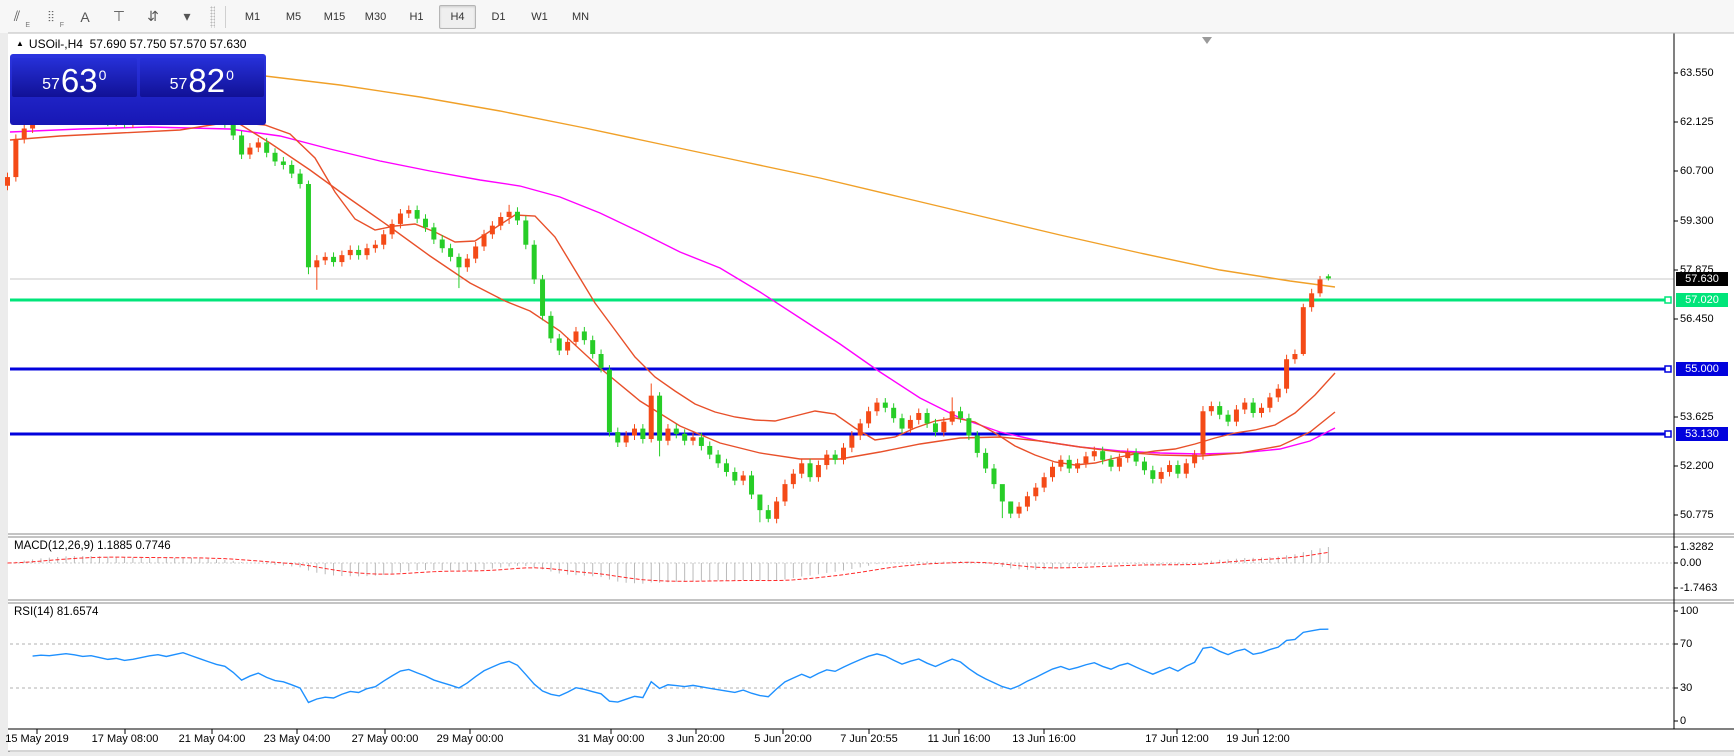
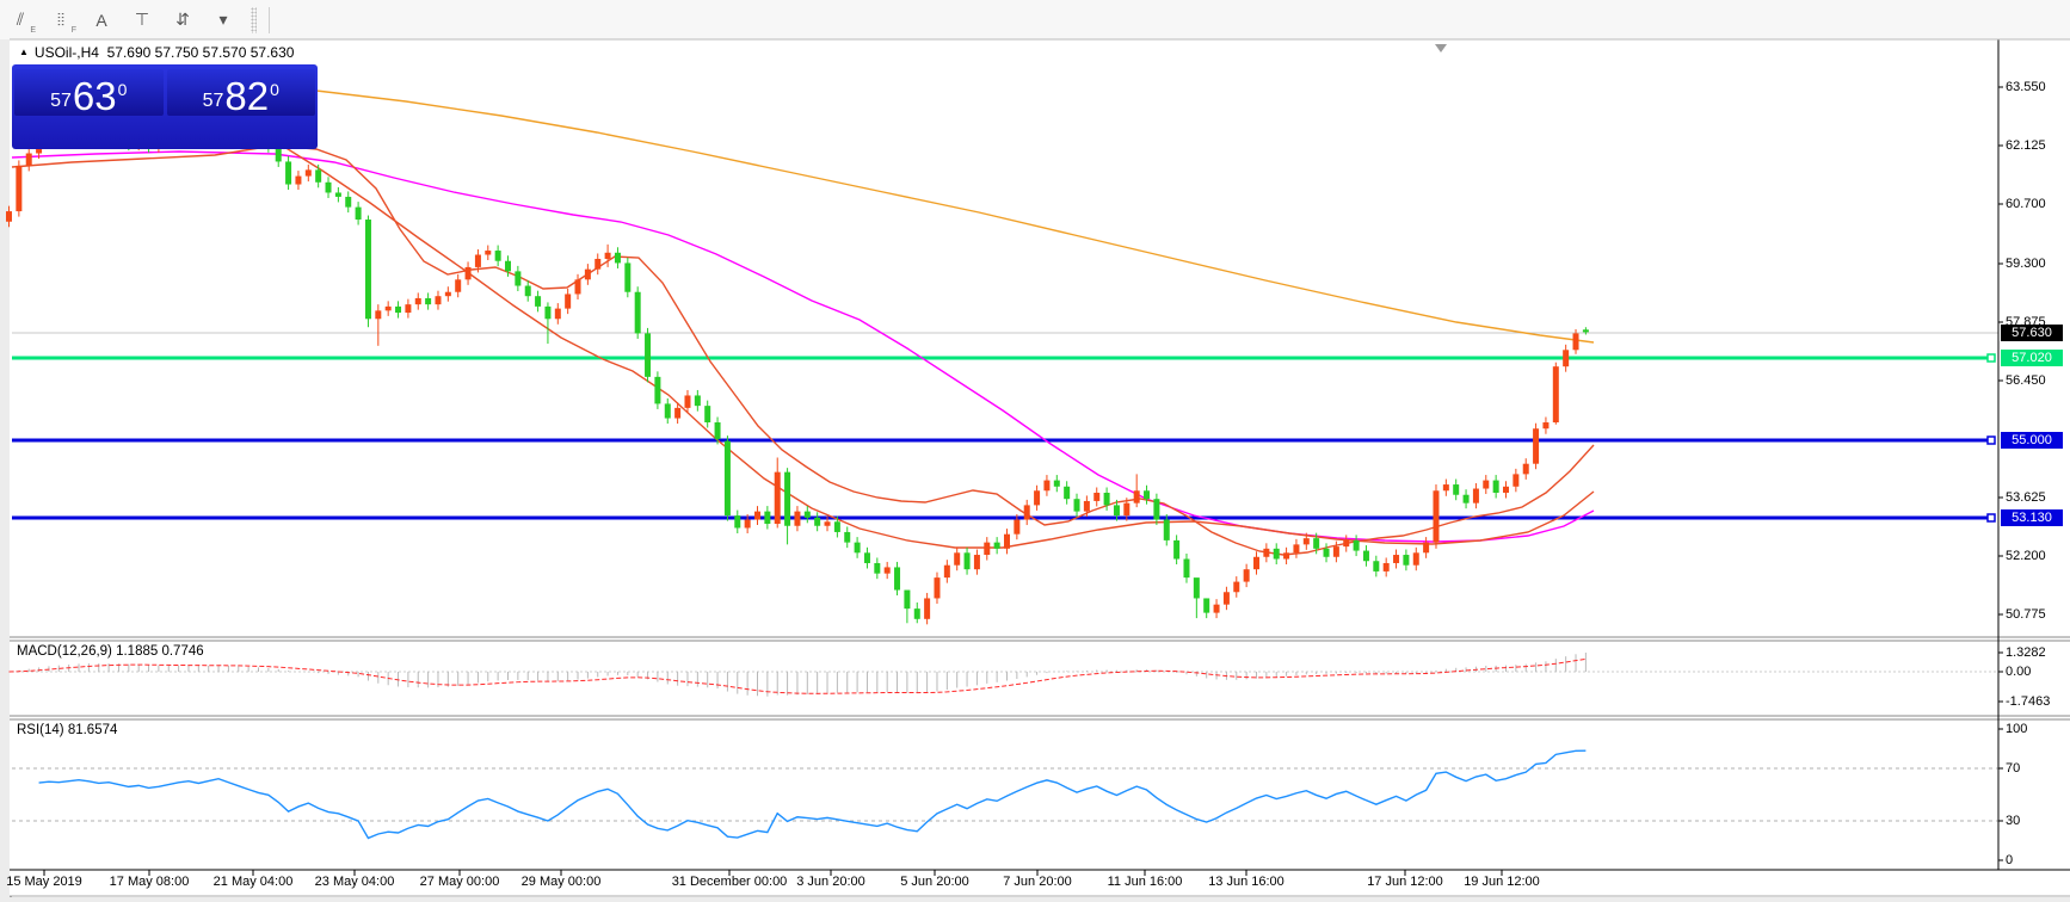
  ⫽
  ⦙⦙
  A
  ⊤
  ⇵
  ▾
- M1
- M5
- M15
- M30
- H1
- H4
- D1
- W1
- MN
  ▲ USOil-,H4 57.690 57.750 57.570 57.630
  57
  63
  0
  57
  82
  0
  MACD(12,26,9) 1.1885 0.7746
  RSI(14) 81.6574
  63.550
  62.125
  60.700
  59.300
  57.875
  56.450
  53.625
  52.200
  50.775
  57.630
  57.020
  55.000
  53.130
  1.3282
  0.00
  -1.7463
  100
  70
  30
  0
  15 May 2019
  17 May 08:00
  21 May 04:00
  23 May 04:00
  27 May 00:00
  29 May 00:00
- 31 May 00:00
+ 31 December 00:00
  3 Jun 20:00
  5 Jun 20:00
- 7 Jun 20:55
+ 7 Jun 20:00
  11 Jun 16:00
  13 Jun 16:00
  17 Jun 12:00
  19 Jun 12:00
